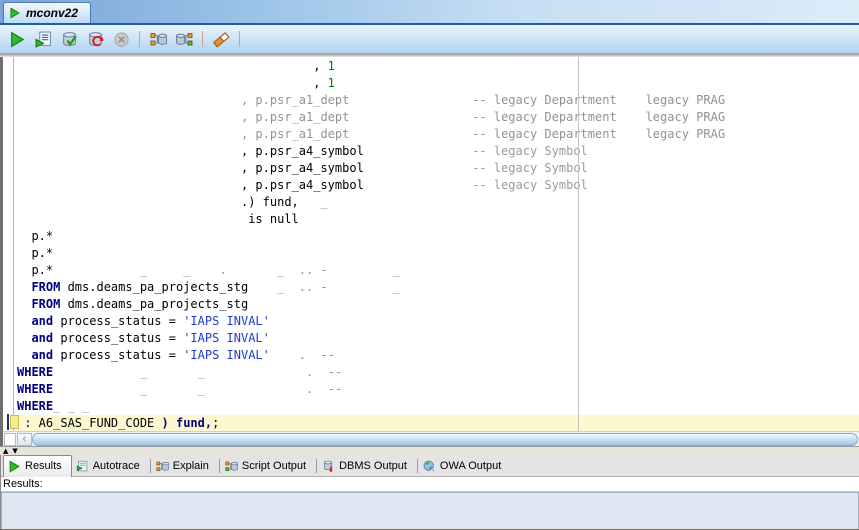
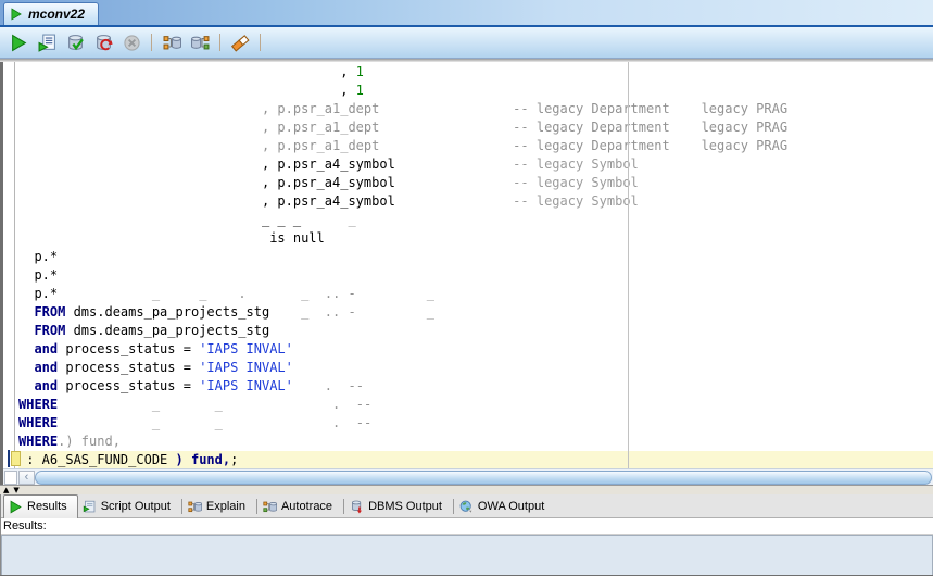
  mconv22
  , 1
  , 1
  , p.psr_a1_dept -- legacy Department legacy PRAG
  , p.psr_a1_dept -- legacy Department legacy PRAG
  , p.psr_a1_dept -- legacy Department legacy PRAG
  , p.psr_a4_symbol -- legacy Symbol
  , p.psr_a4_symbol -- legacy Symbol
  , p.psr_a4_symbol -- legacy Symbol
- .) fund, _
+ _ _ _ _
  is null
  p.*
  p.*
  p.* _ _ . _ .. - _
  FROM dms.deams_pa_projects_stg _ .. - _
  FROM dms.deams_pa_projects_stg
  and process_status = 'IAPS INVAL'
  and process_status = 'IAPS INVAL'
  and process_status = 'IAPS INVAL' . --
  WHERE _ _ . --
  WHERE _ _ . --
- WHERE_ _ _
+ WHERE.) fund,
  : A6_SAS_FUND_CODE ) fund,;
  ‹
  ▲
  ▼
  Results
- Autotrace
+ Script Output
  Explain
- Script Output
+ Autotrace
  DBMS Output
  OWA Output
  Results:
